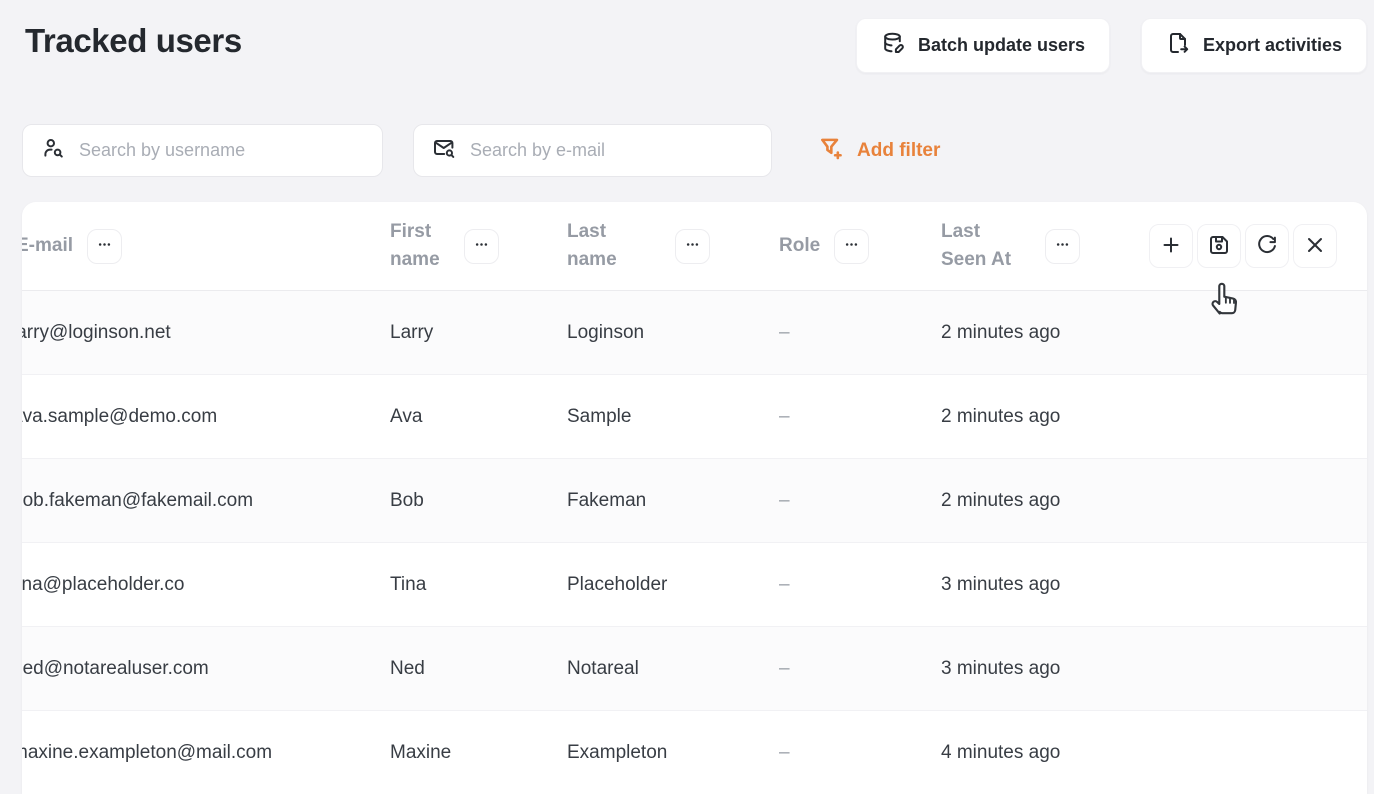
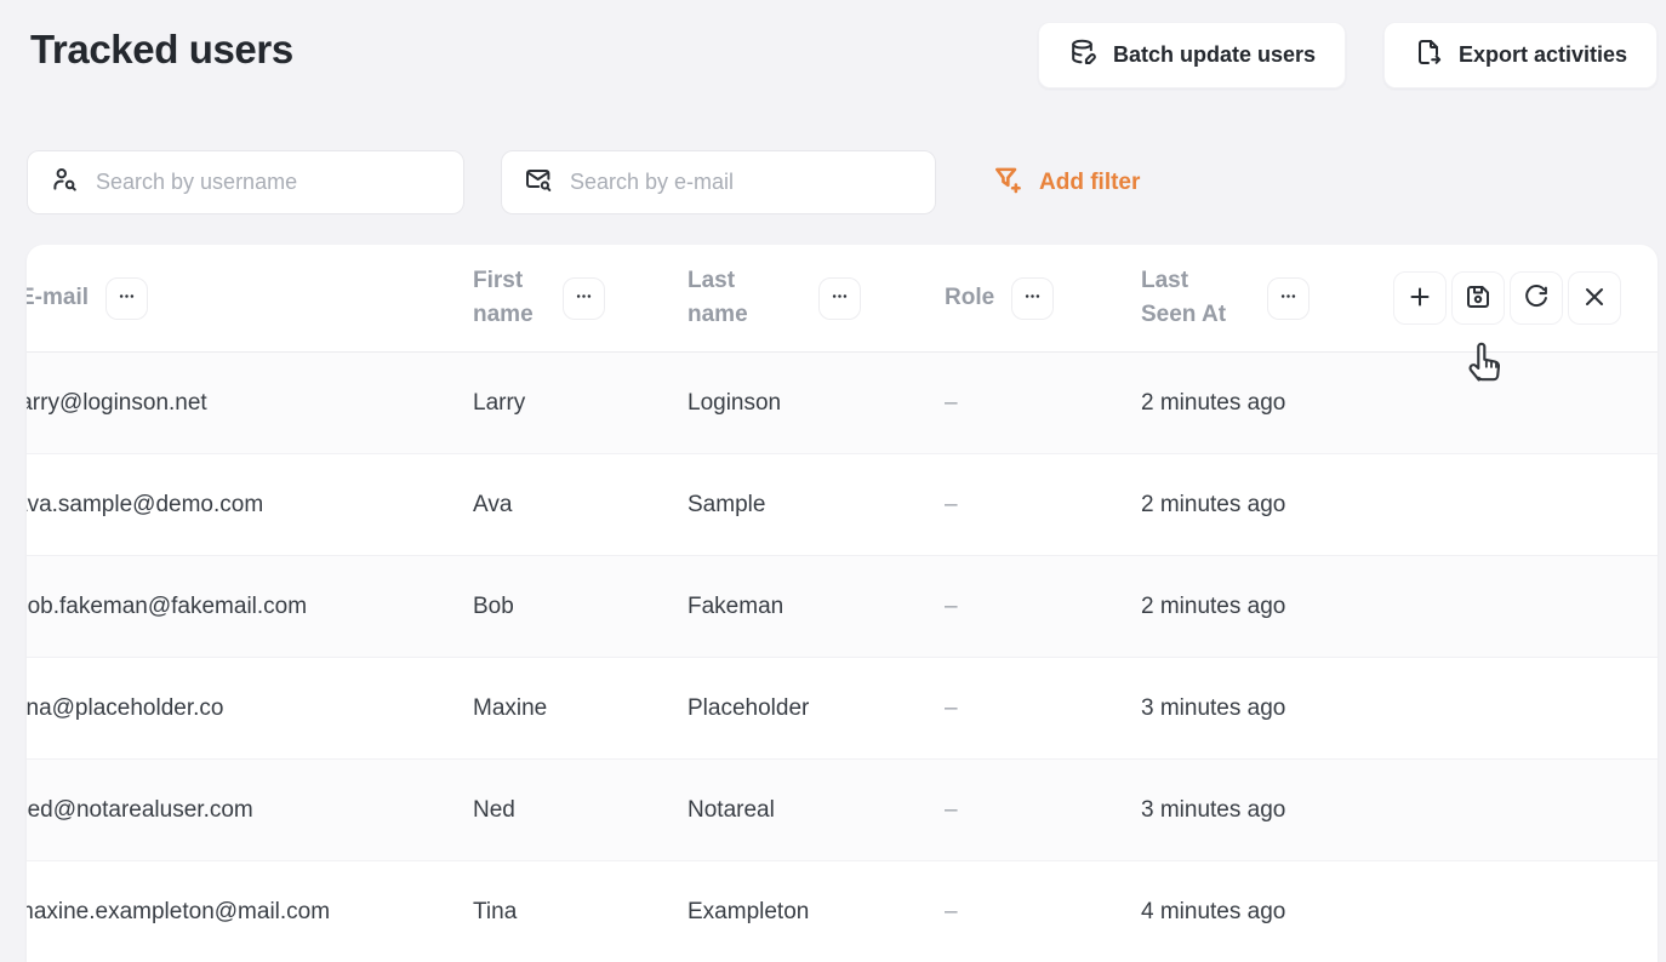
  Tracked users
  Batch update users
  Export activities
  Search by username
  Search by e-mail
  Add filter
  E-mail
  First name
  Last name
  Role
  Last Seen At
  arry@loginson.net
  Larry
  Loginson
  –
  2 minutes ago
  va.sample@demo.com
  Ava
  Sample
  –
  2 minutes ago
  ob.fakeman@fakemail.com
  Bob
  Fakeman
  –
  2 minutes ago
  na@placeholder.co
- Tina
+ Maxine
  Placeholder
  –
  3 minutes ago
  ed@notarealuser.com
  Ned
  Notareal
  –
  3 minutes ago
  axine.exampleton@mail.com
- Maxine
+ Tina
  Exampleton
  –
  4 minutes ago
